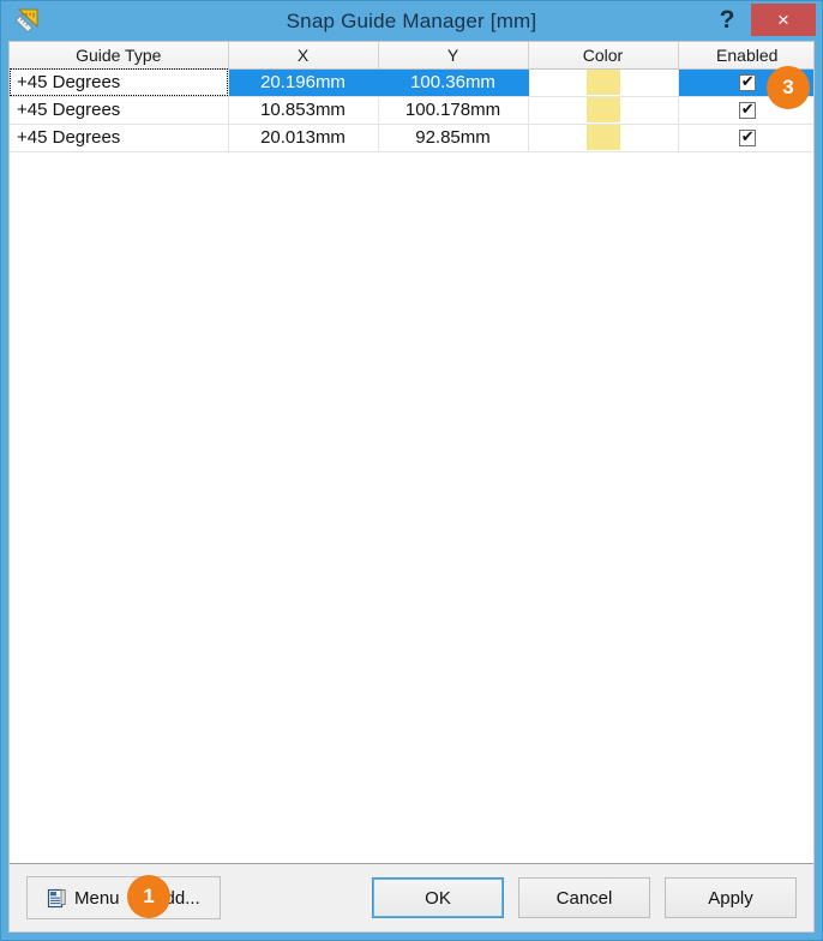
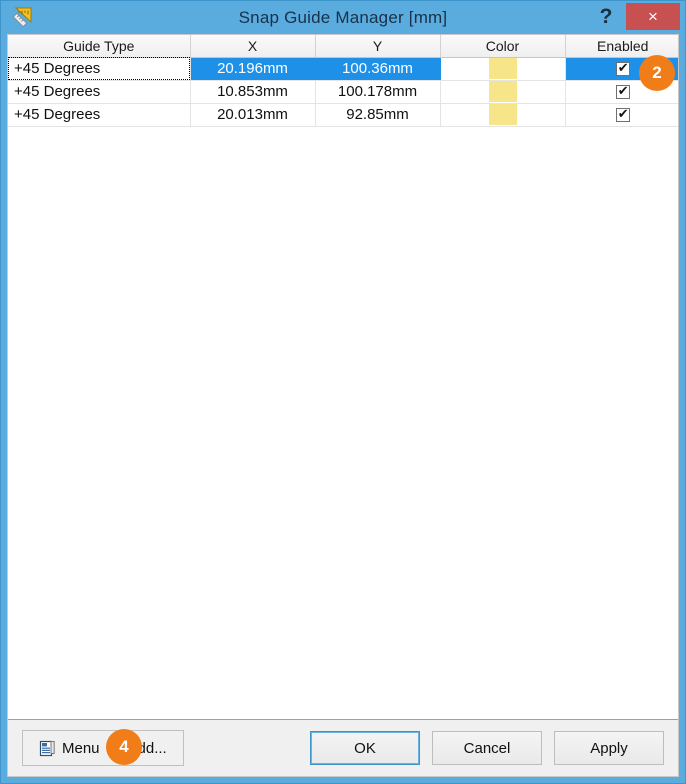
  Snap Guide Manager [mm]
  ?
  ×
  Guide Type	X	Y	Color	Enabled
  +45 Degrees	20.196mm	100.36mm
  +45 Degrees	10.853mm	100.178mm
  +45 Degrees	20.013mm	92.85mm
  Menu
  OK
  Cancel
  Apply
- 1
+ 4
- 3
+ 2
